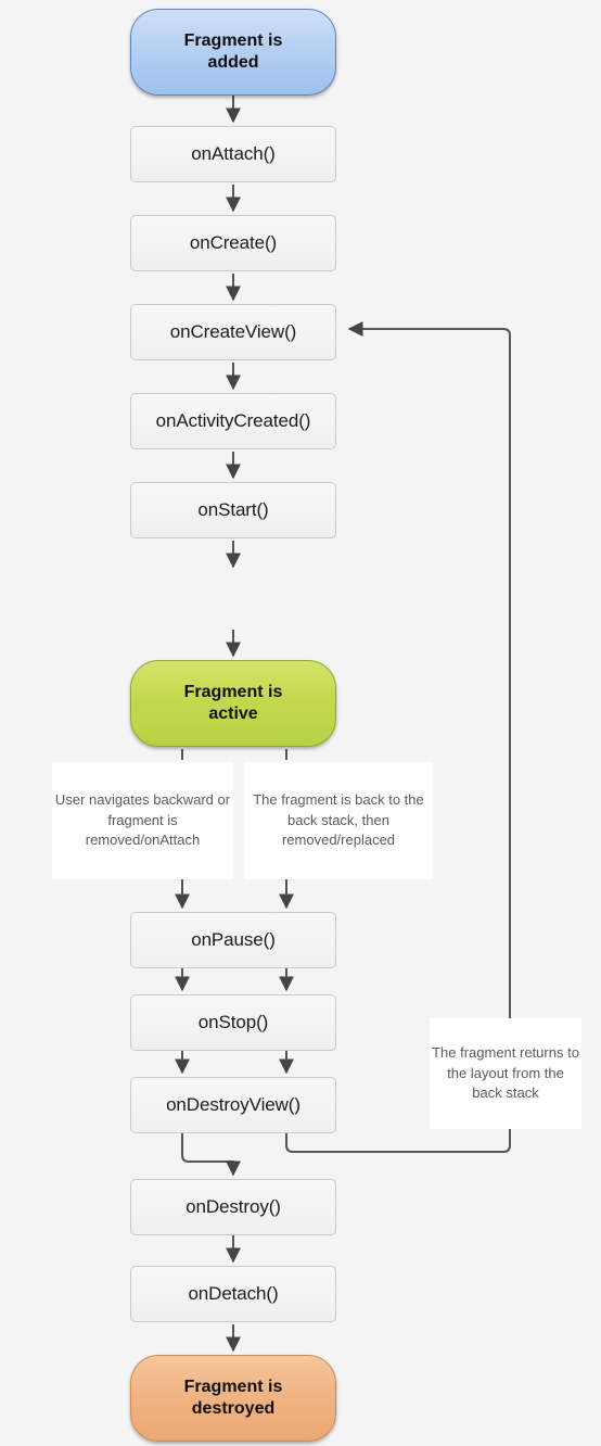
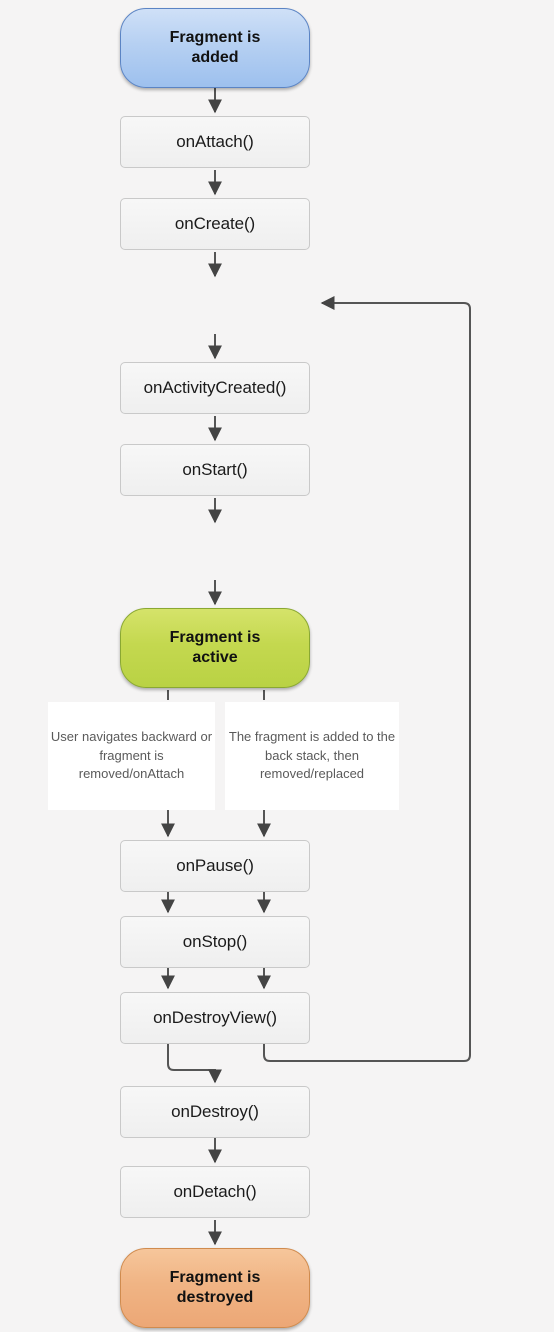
  Fragment is
  added
  onAttach()
  onCreate()
- onCreateView()
  onActivityCreated()
  onStart()
  Fragment is
  active
  onPause()
  onStop()
  onDestroyView()
  onDestroy()
  onDetach()
  Fragment is
  destroyed
  User navigates backward or fragment is removed/onAttach
- The fragment is back to the back stack, then removed/replaced
+ The fragment is added to the back stack, then removed/replaced
- The fragment returns to the layout from the back stack
